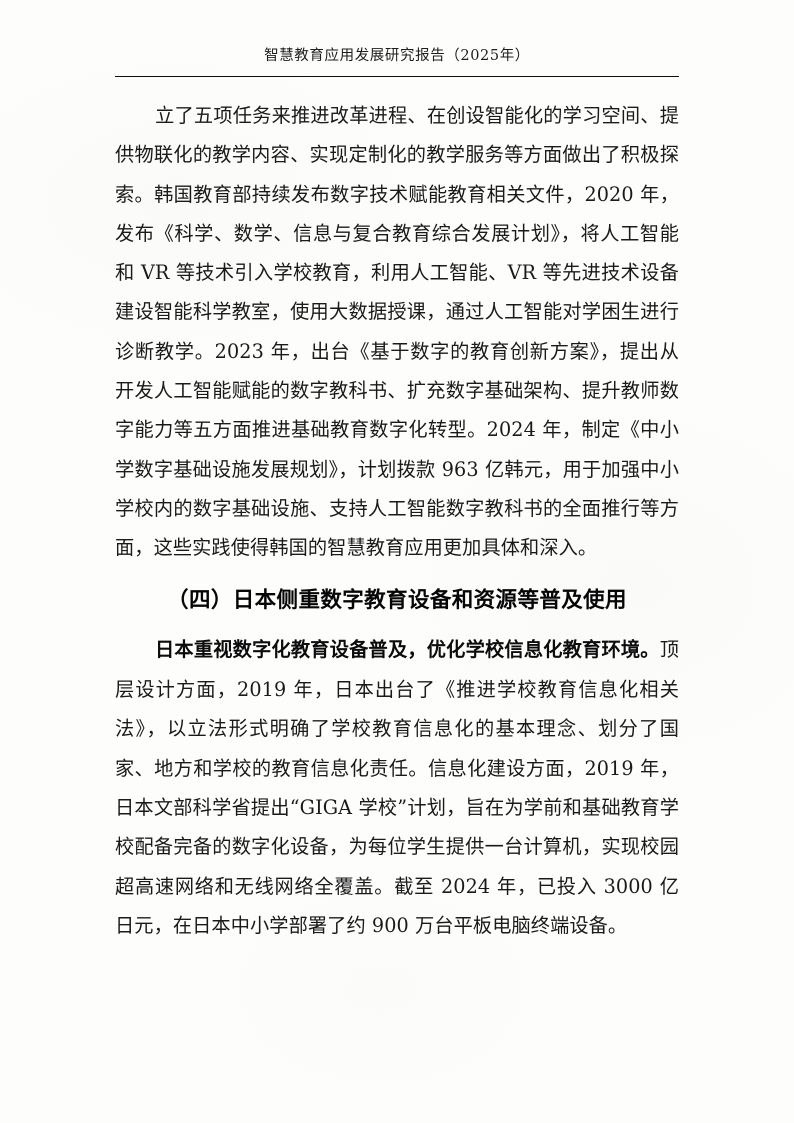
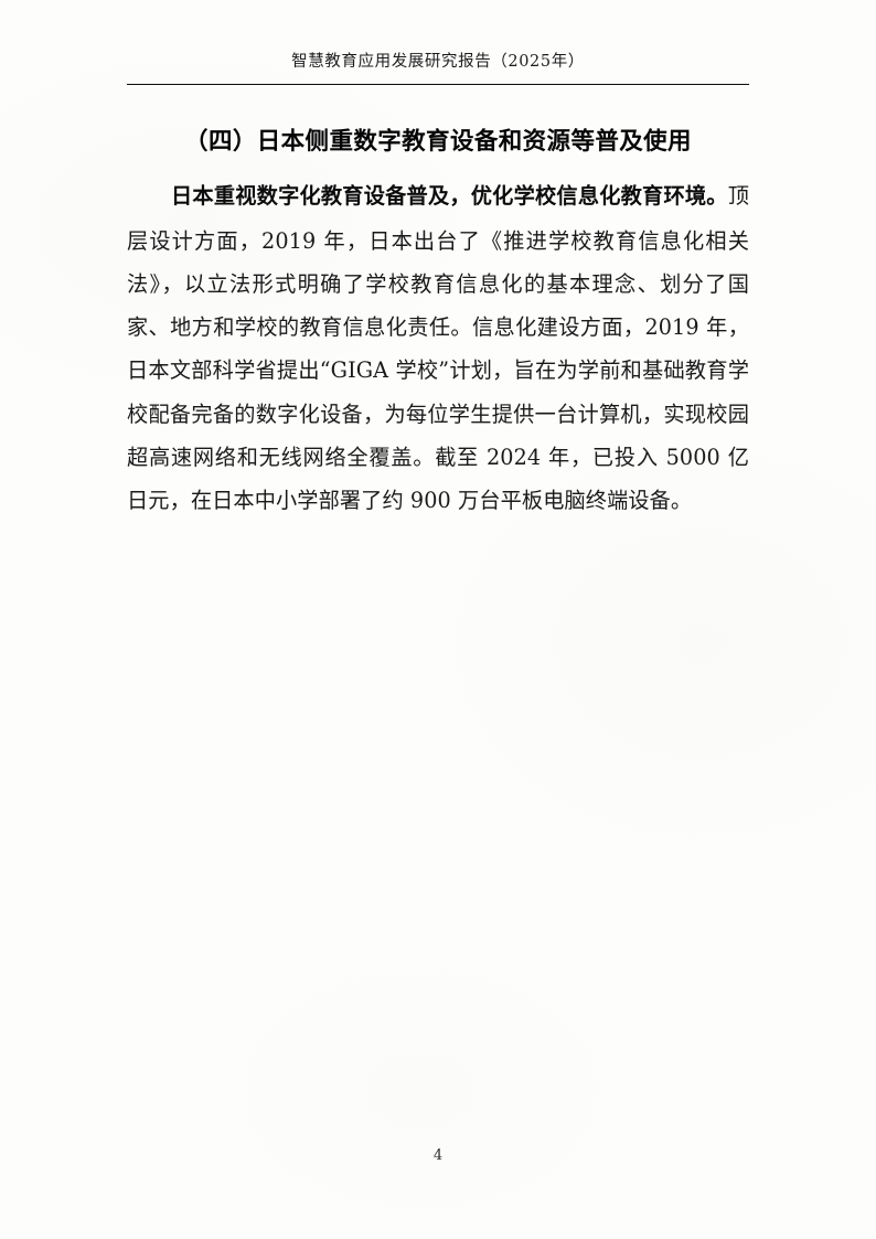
  智慧教育应用发展研究报告（2025年）
- 立了五项任务来推进改革进程、在创设智能化的学习空间、提供物联化的教学内容、实现定制化的教学服务等方面做出了积极探索。韩国教育部持续发布数字技术赋能教育相关文件，2020 年，发布《科学、数学、信息与复合教育综合发展计划》，将人工智能和 VR 等技术引入学校教育，利用人工智能、VR 等先进技术设备建设智能科学教室，使用大数据授课，通过人工智能对学困生进行诊断教学。2023 年，出台《基于数字的教育创新方案》，提出从开发人工智能赋能的数字教科书、扩充数字基础架构、提升教师数字能力等五方面推进基础教育数字化转型。2024 年，制定《中小学数字基础设施发展规划》，计划拨款 963 亿韩元，用于加强中小学校内的数字基础设施、支持人工智能数字教科书的全面推行等方面，这些实践使得韩国的智慧教育应用更加具体和深入。
  （四）日本侧重数字教育设备和资源等普及使用
- 日本重视数字化教育设备普及，优化学校信息化教育环境。顶层设计方面，2019 年，日本出台了《推进学校教育信息化相关法》，以立法形式明确了学校教育信息化的基本理念、划分了国家、地方和学校的教育信息化责任。信息化建设方面，2019 年，日本文部科学省提出“GIGA 学校”计划，旨在为学前和基础教育学校配备完备的数字化设备，为每位学生提供一台计算机，实现校园超高速网络和无线网络全覆盖。截至 2024 年，已投入 3000 亿日元，在日本中小学部署了约 900 万台平板电脑终端设备。
+ 日本重视数字化教育设备普及，优化学校信息化教育环境。顶层设计方面，2019 年，日本出台了《推进学校教育信息化相关法》，以立法形式明确了学校教育信息化的基本理念、划分了国家、地方和学校的教育信息化责任。信息化建设方面，2019 年，日本文部科学省提出“GIGA 学校”计划，旨在为学前和基础教育学校配备完备的数字化设备，为每位学生提供一台计算机，实现校园超高速网络和无线网络全覆盖。截至 2024 年，已投入 5000 亿日元，在日本中小学部署了约 900 万台平板电脑终端设备。
+ 4
